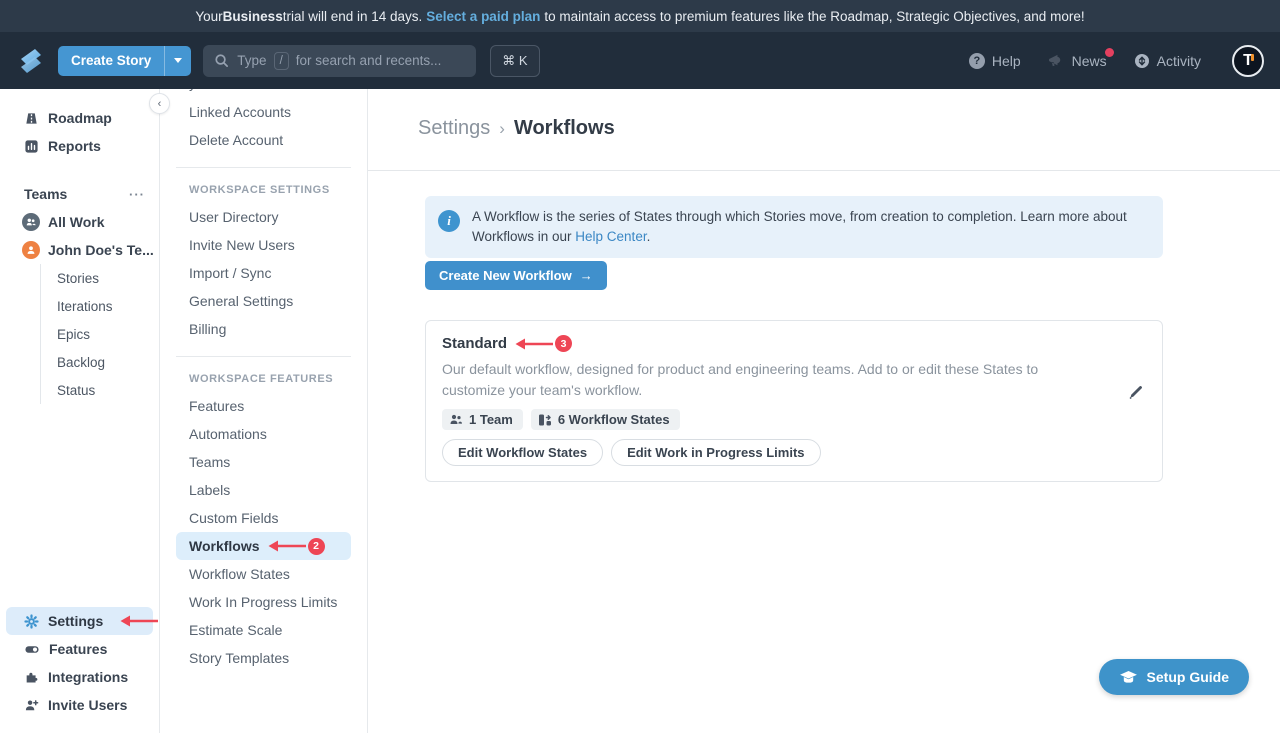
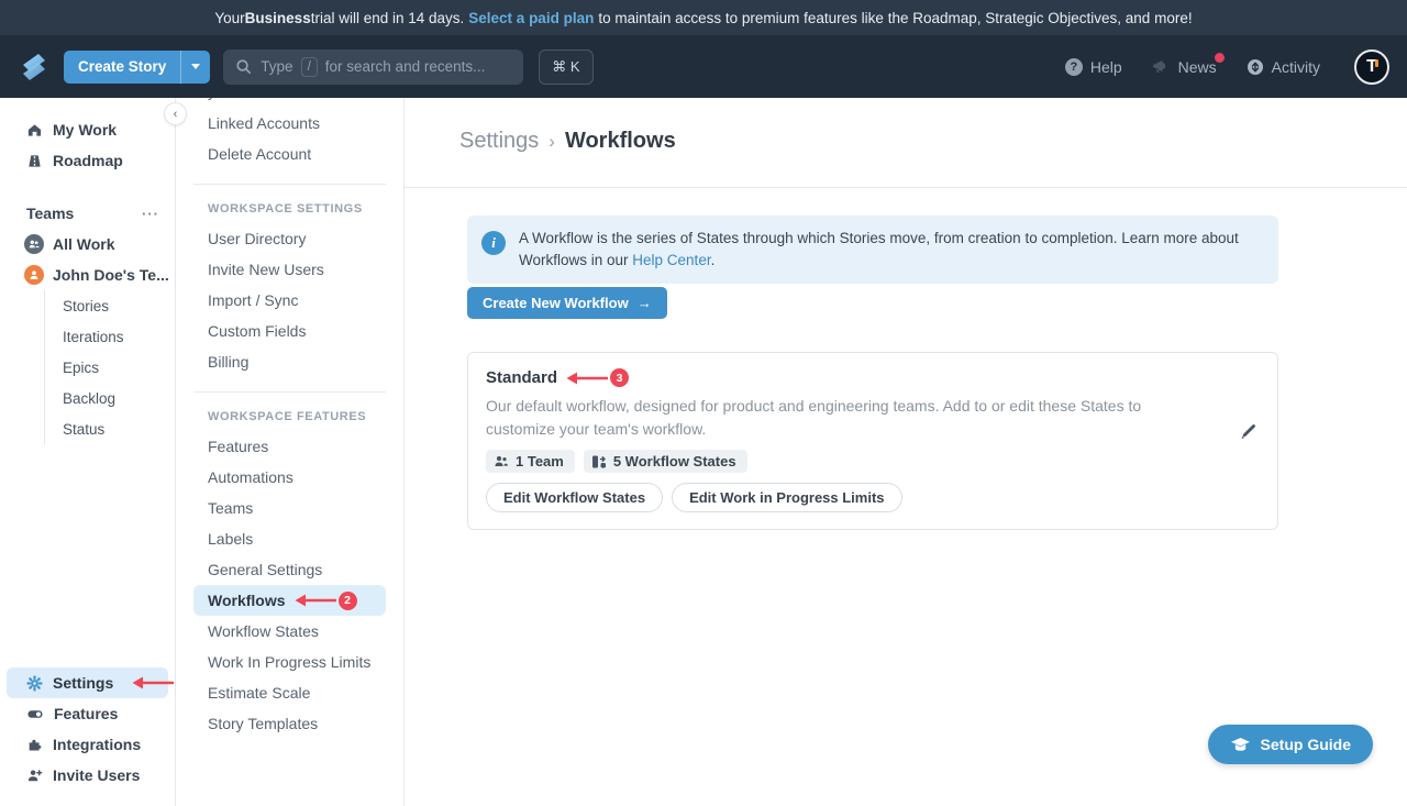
  Your
  Business
  trial will end in 14 days.
  Select a paid plan
  to maintain access to premium features like the Roadmap, Strategic Objectives, and more!
  Create Story
  Type
  /
  for search and recents...
  ⌘ K
  ?
  Help
  News
  Activity
  T
+ My Work
  Roadmap
- Reports
  Teams
  ···
  All Work
  John Doe's Te...
  Stories
  Iterations
  Epics
  Backlog
  Status
  Settings
  Features
  Integrations
  Invite Users
  ‹
  Linked Accounts
  Delete Account
  WORKSPACE SETTINGS
  User Directory
  Invite New Users
  Import / Sync
- General Settings
+ Custom Fields
  Billing
  WORKSPACE FEATURES
  Features
  Automations
  Teams
  Labels
- Custom Fields
+ General Settings
  Workflows
  2
  Workflow States
  Work In Progress Limits
  Estimate Scale
  Story Templates
  Settings
  ›
  Workflows
  i
  A Workflow is the series of States through which Stories move, from creation to completion. Learn more about Workflows in our Help Center.
  Create New Workflow
  →
  Standard
  3
  Our default workflow, designed for product and engineering teams. Add to or edit these States to customize your team's workflow.
  1 Team
- 6 Workflow States
+ 5 Workflow States
  Edit Workflow States
  Edit Work in Progress Limits
  Setup Guide
